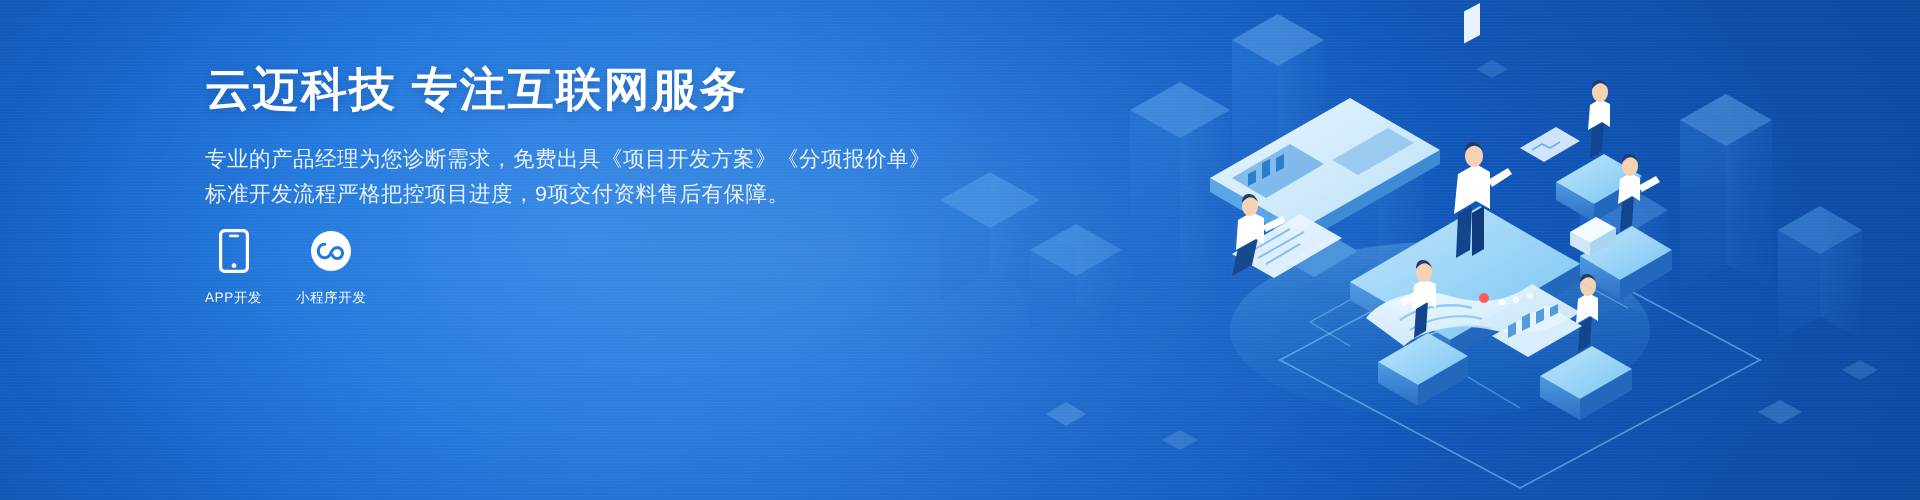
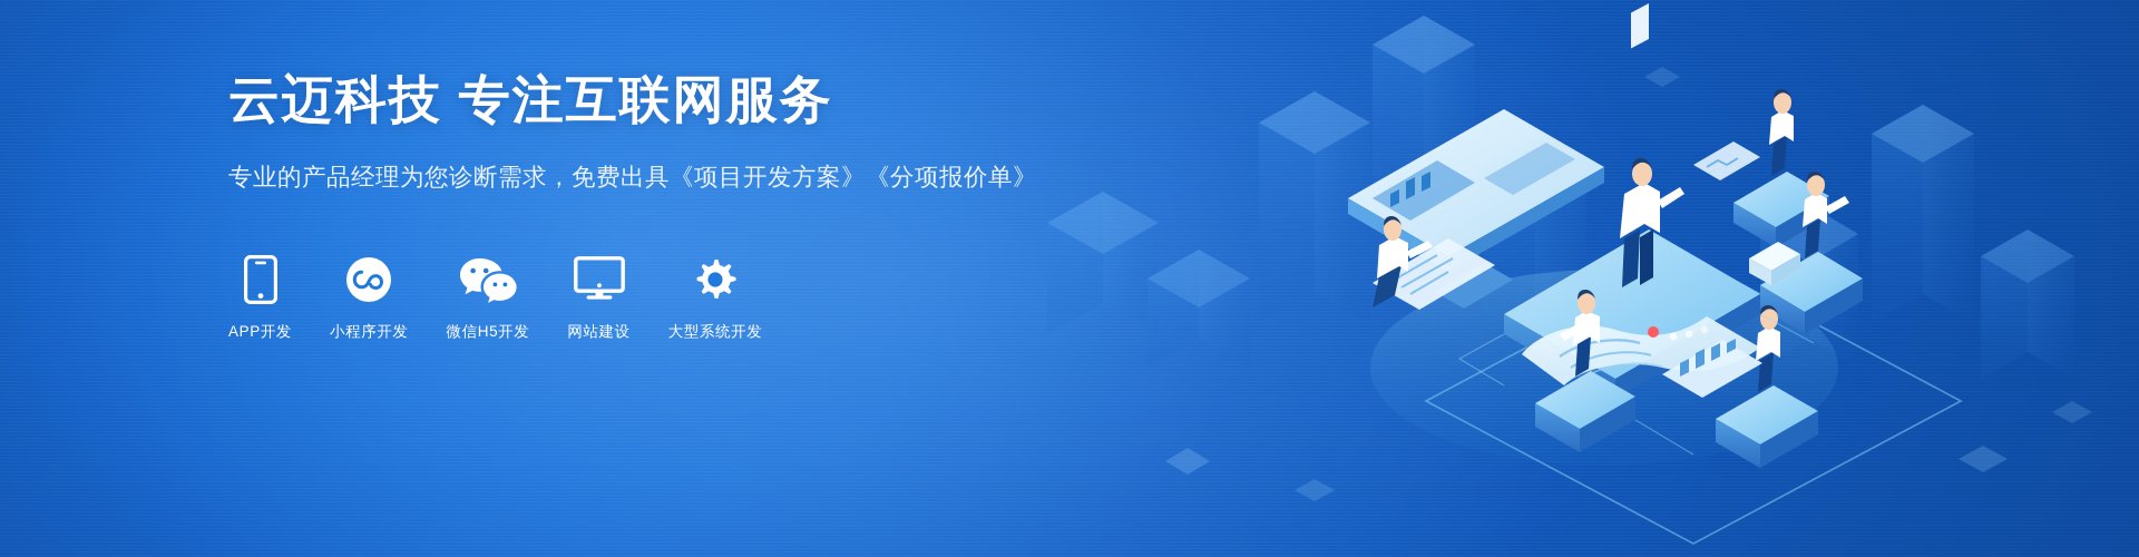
  云迈科技 专注互联网服务
  专业的产品经理为您诊断需求，免费出具《项目开发方案》《分项报价单》
- 标准开发流程严格把控项目进度，9项交付资料售后有保障。
  APP开发
  小程序开发
+ 微信H5开发
+ 网站建设
+ 大型系统开发
